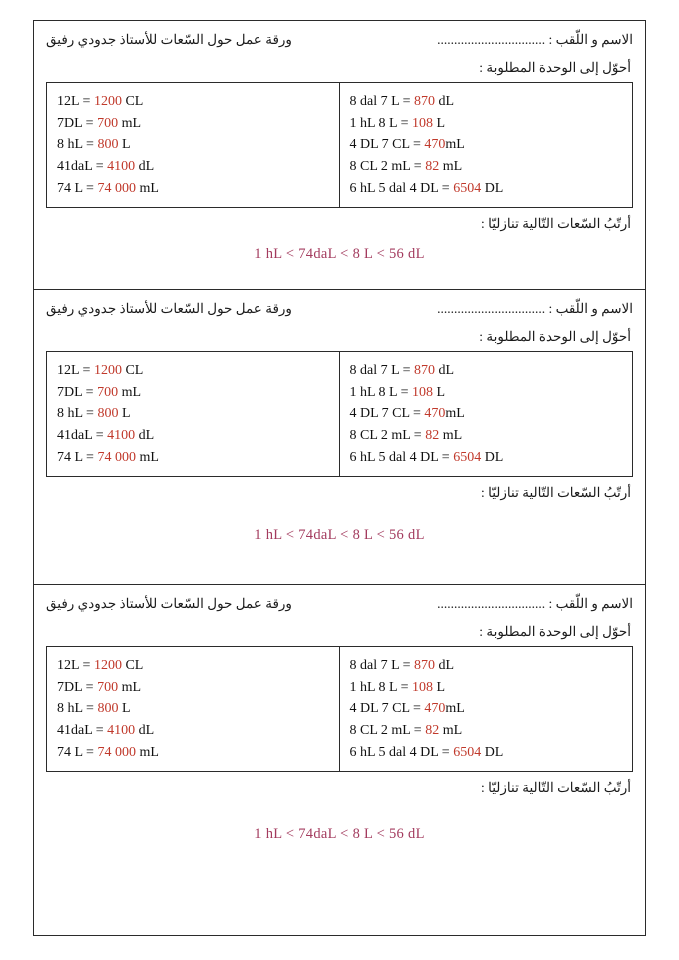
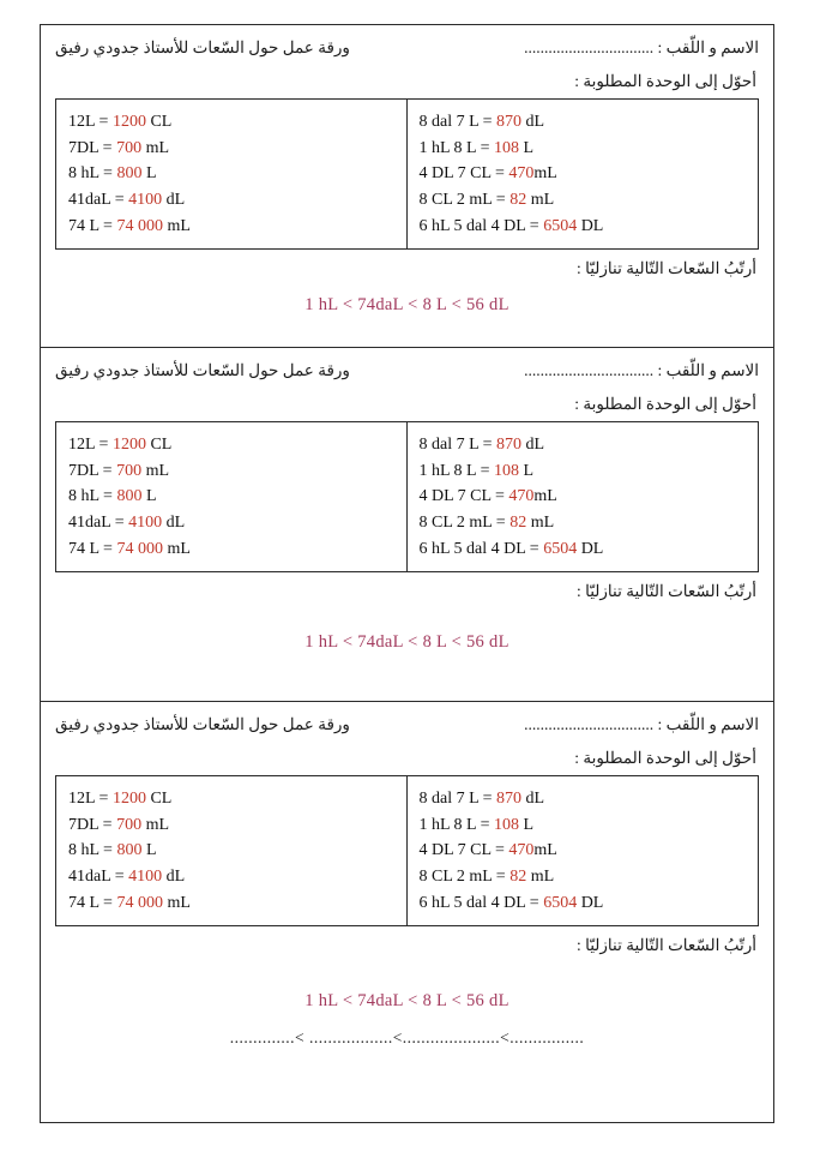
  ورقة عمل حول السّعات للأستاذ جدودي رفيق
  الاسم و اللّقب : ................................
  أحوّل إلى الوحدة المطلوبة :
  12L = 1200 CL
  7DL = 700 mL
  8 hL = 800 L
  41daL = 4100 dL
  74 L = 74 000 mL
  8 dal 7 L = 870 dL
  1 hL 8 L = 108 L
  4 DL 7 CL = 470mL
  8 CL 2 mL = 82 mL
  6 hL 5 dal 4 DL = 6504 DL
  أرتّبُ السّعات التّالية تنازليّا :
  1 hL < 74daL < 8 L < 56 dL
  ورقة عمل حول السّعات للأستاذ جدودي رفيق
  الاسم و اللّقب : ................................
  أحوّل إلى الوحدة المطلوبة :
  12L = 1200 CL
  7DL = 700 mL
  8 hL = 800 L
  41daL = 4100 dL
  74 L = 74 000 mL
  8 dal 7 L = 870 dL
  1 hL 8 L = 108 L
  4 DL 7 CL = 470mL
  8 CL 2 mL = 82 mL
  6 hL 5 dal 4 DL = 6504 DL
  أرتّبُ السّعات التّالية تنازليّا :
  1 hL < 74daL < 8 L < 56 dL
  ورقة عمل حول السّعات للأستاذ جدودي رفيق
  الاسم و اللّقب : ................................
  أحوّل إلى الوحدة المطلوبة :
  12L = 1200 CL
  7DL = 700 mL
  8 hL = 800 L
  41daL = 4100 dL
  74 L = 74 000 mL
  8 dal 7 L = 870 dL
  1 hL 8 L = 108 L
  4 DL 7 CL = 470mL
  8 CL 2 mL = 82 mL
  6 hL 5 dal 4 DL = 6504 DL
  أرتّبُ السّعات التّالية تنازليّا :
  1 hL < 74daL < 8 L < 56 dL
+ ..............< ..................<.....................<................
